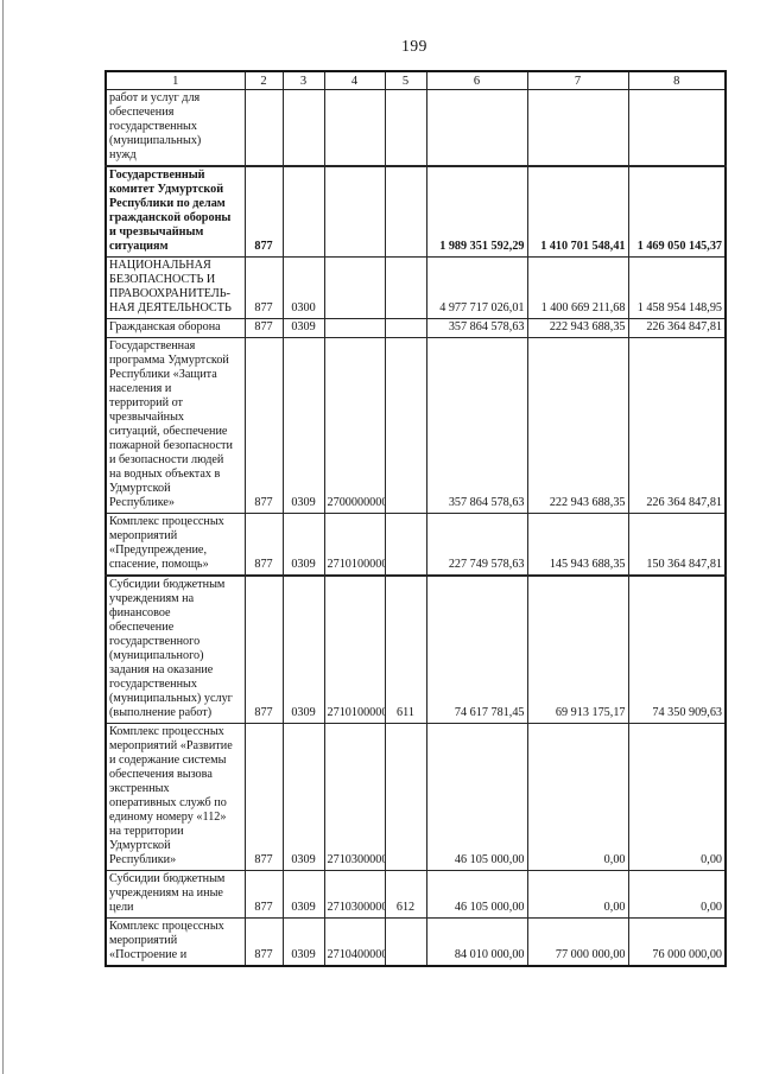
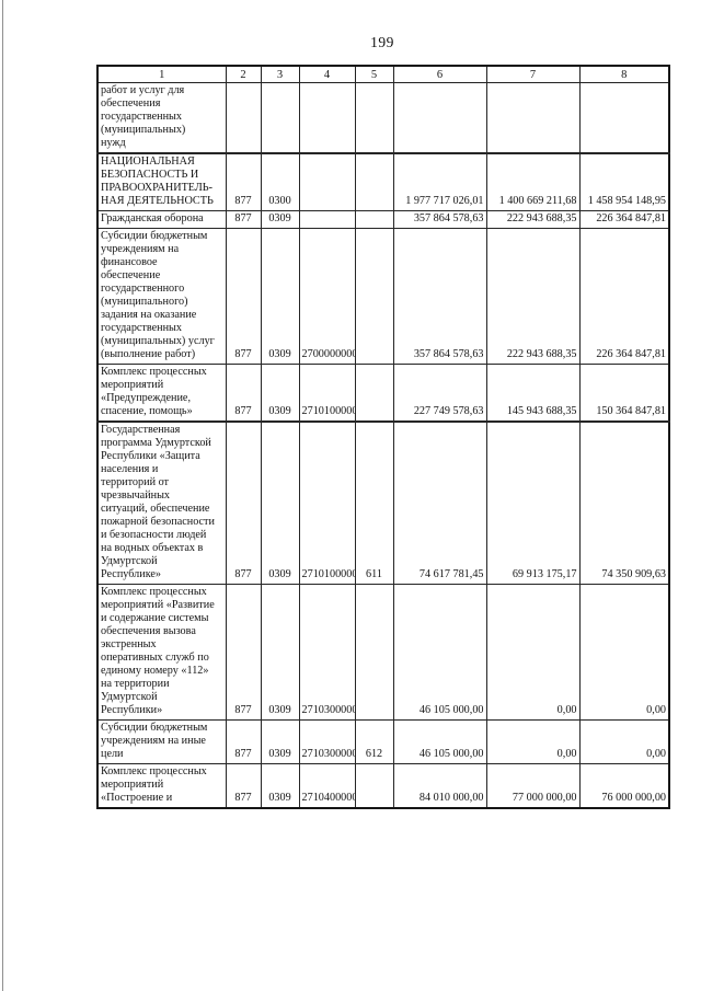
  199
  1	2	3	4	5	6	7	8
  работ и услуг для обеспечения государственных (муниципальных) нужд
- Государственный комитет Удмуртской Республики по делам гражданской обороны и чрезвычайным ситуациям	877				1 989 351 592,29	1 410 701 548,41	1 469 050 145,37
- НАЦИОНАЛЬНАЯ БЕЗОПАСНОСТЬ И ПРАВООХРАНИТЕЛЬ- НАЯ ДЕЯТЕЛЬНОСТЬ	877	0300			4 977 717 026,01	1 400 669 211,68	1 458 954 148,95
+ НАЦИОНАЛЬНАЯ БЕЗОПАСНОСТЬ И ПРАВООХРАНИТЕЛЬ- НАЯ ДЕЯТЕЛЬНОСТЬ	877	0300			1 977 717 026,01	1 400 669 211,68	1 458 954 148,95
  Гражданская оборона	877	0309			357 864 578,63	222 943 688,35	226 364 847,81
- Государственная программа Удмуртской Республики «Защита населения и территорий от чрезвычайных ситуаций, обеспечение пожарной безопасности и безопасности людей на водных объектах в Удмуртской Республике»	877	0309	2700000000		357 864 578,63	222 943 688,35	226 364 847,81
+ Субсидии бюджетным учреждениям на финансовое обеспечение государственного (муниципального) задания на оказание государственных (муниципальных) услуг (выполнение работ)	877	0309	2700000000		357 864 578,63	222 943 688,35	226 364 847,81
  Комплекс процессных мероприятий «Предупреждение, спасение, помощь»	877	0309	2710100000		227 749 578,63	145 943 688,35	150 364 847,81
- Субсидии бюджетным учреждениям на финансовое обеспечение государственного (муниципального) задания на оказание государственных (муниципальных) услуг (выполнение работ)	877	0309	2710100000	611	74 617 781,45	69 913 175,17	74 350 909,63
+ Государственная программа Удмуртской Республики «Защита населения и территорий от чрезвычайных ситуаций, обеспечение пожарной безопасности и безопасности людей на водных объектах в Удмуртской Республике»	877	0309	2710100000	611	74 617 781,45	69 913 175,17	74 350 909,63
  Комплекс процессных мероприятий «Развитие и содержание системы обеспечения вызова экстренных оперативных служб по единому номеру «112» на территории Удмуртской Республики»	877	0309	2710300000		46 105 000,00	0,00	0,00
  Субсидии бюджетным учреждениям на иные цели	877	0309	2710300000	612	46 105 000,00	0,00	0,00
  Комплекс процессных мероприятий «Построение и	877	0309	2710400000		84 010 000,00	77 000 000,00	76 000 000,00
